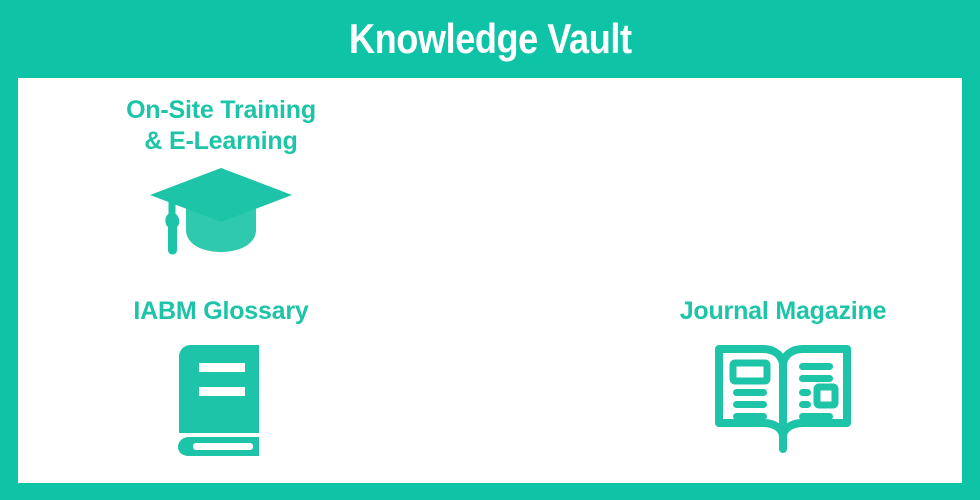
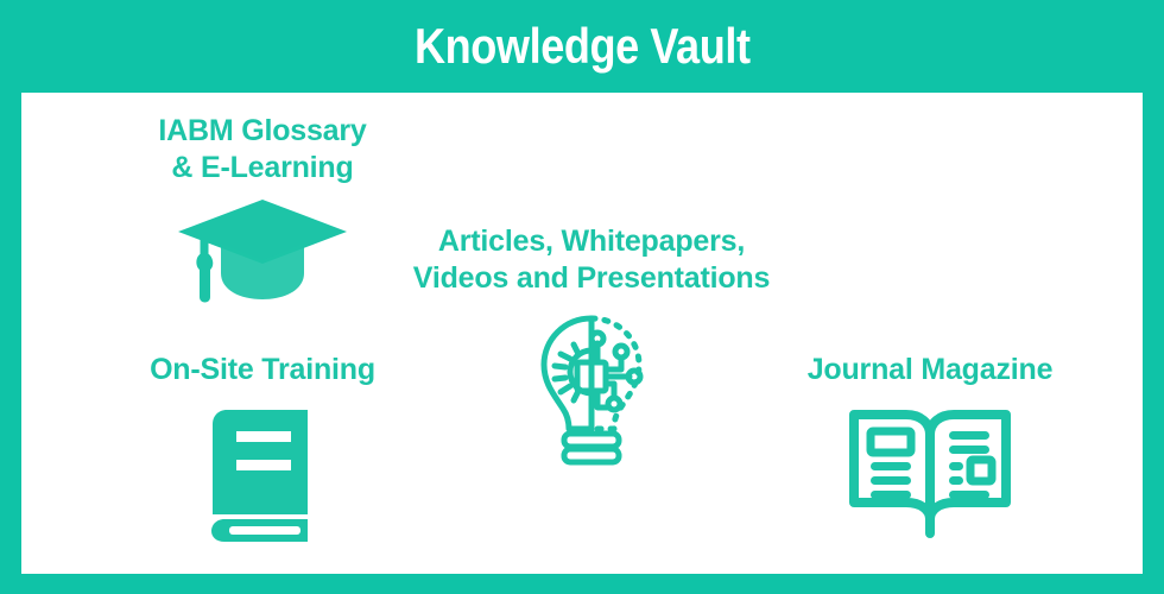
  Knowledge Vault
- On-Site Training
+ IABM Glossary
  & E-Learning
+ Articles, Whitepapers,
+ Videos and Presentations
- IABM Glossary
+ On-Site Training
  Journal Magazine
